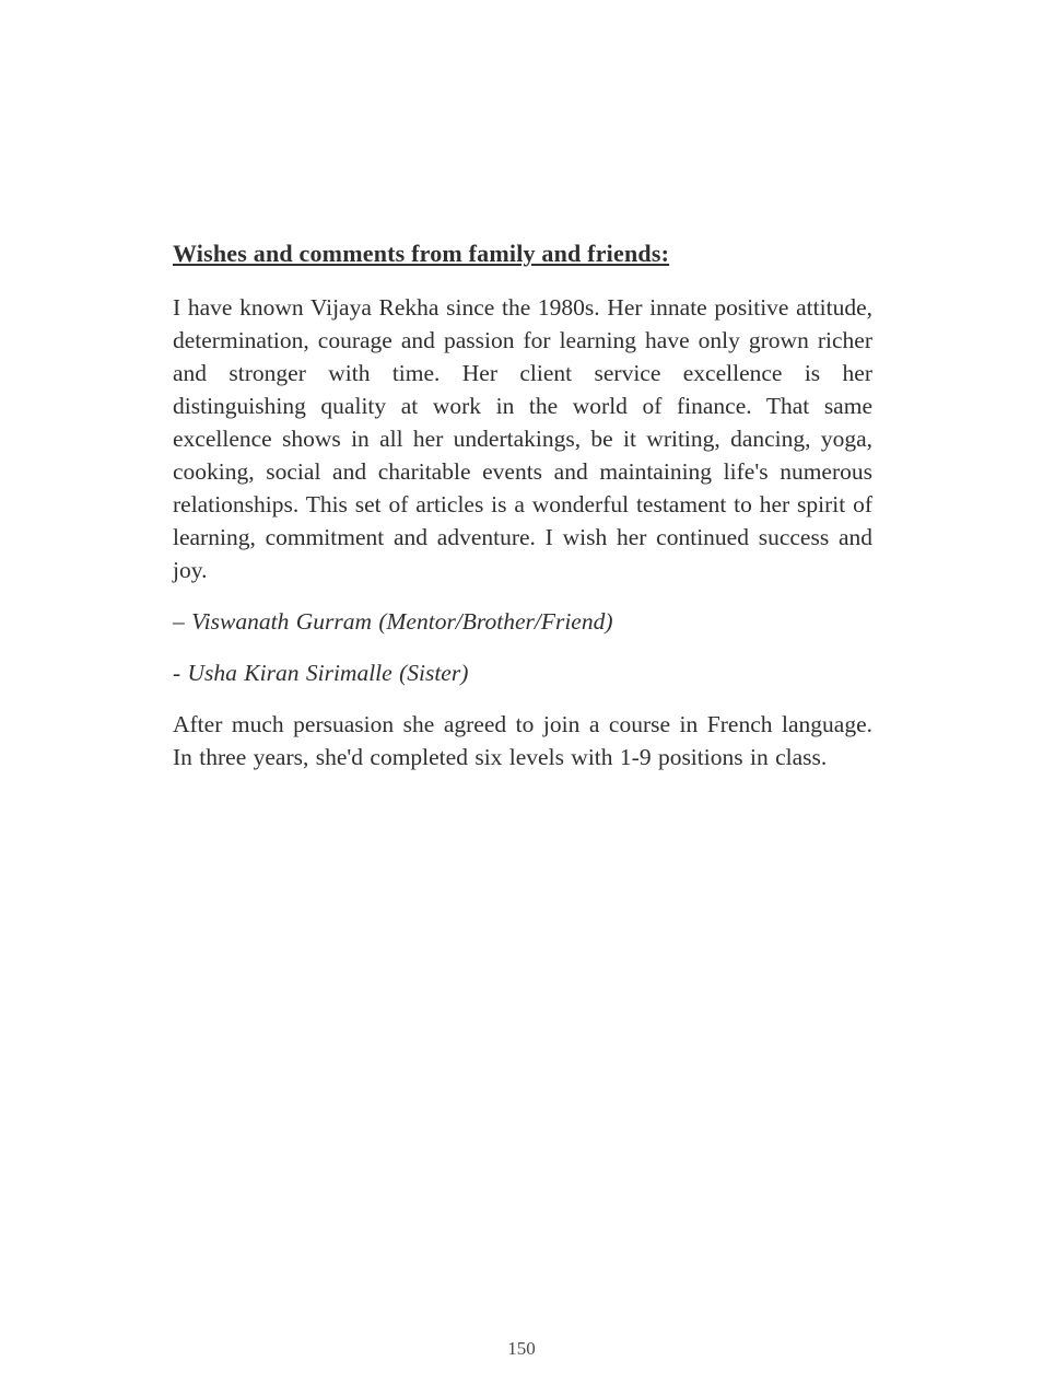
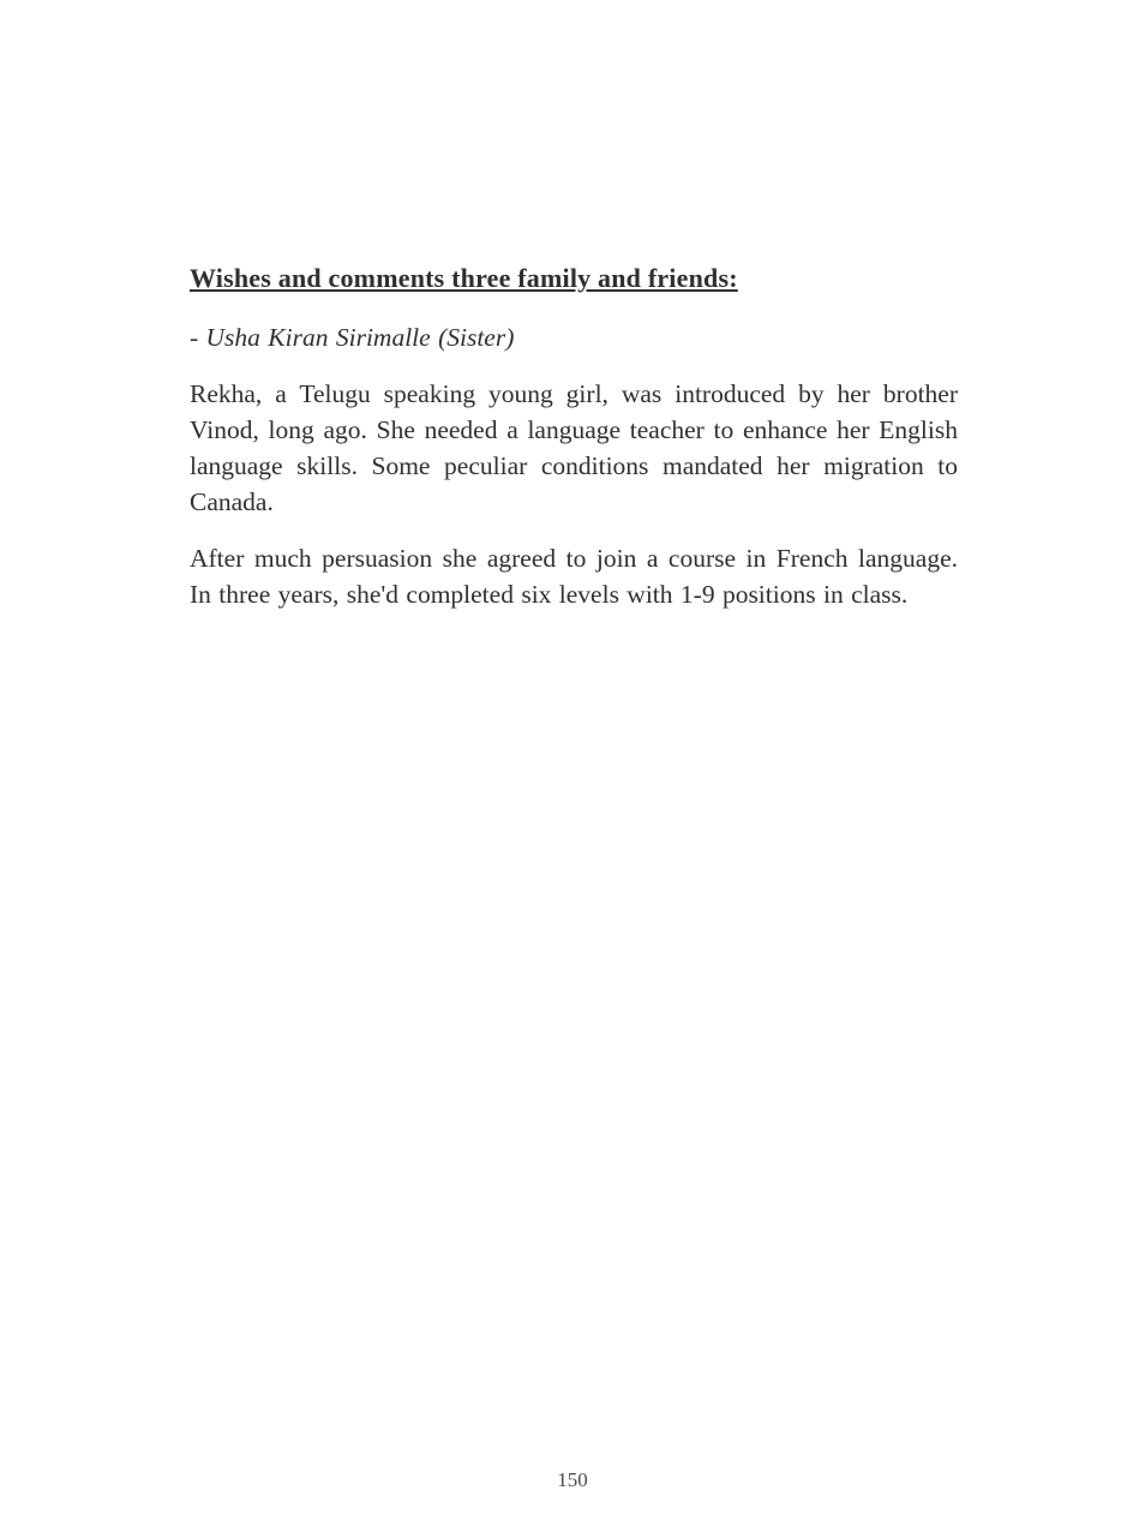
- Wishes and comments from family and friends:
+ Wishes and comments three family and friends:
- I have known Vijaya Rekha since the 1980s. Her innate positive attitude, determination, courage and passion for learning have only grown richer and stronger with time. Her client service excellence is her distinguishing quality at work in the world of finance. That same excellence shows in all her undertakings, be it writing, dancing, yoga, cooking, social and charitable events and maintaining life's numerous relationships. This set of articles is a wonderful testament to her spirit of learning, commitment and adventure. I wish her continued success and joy.
- – Viswanath Gurram (Mentor/Brother/Friend)
  - Usha Kiran Sirimalle (Sister)
+ Rekha, a Telugu speaking young girl, was introduced by her brother Vinod, long ago. She needed a language teacher to enhance her English language skills. Some peculiar conditions mandated her migration to Canada.
  After much persuasion she agreed to join a course in French language. In three years, she'd completed six levels with 1-9 positions in class.
  150
